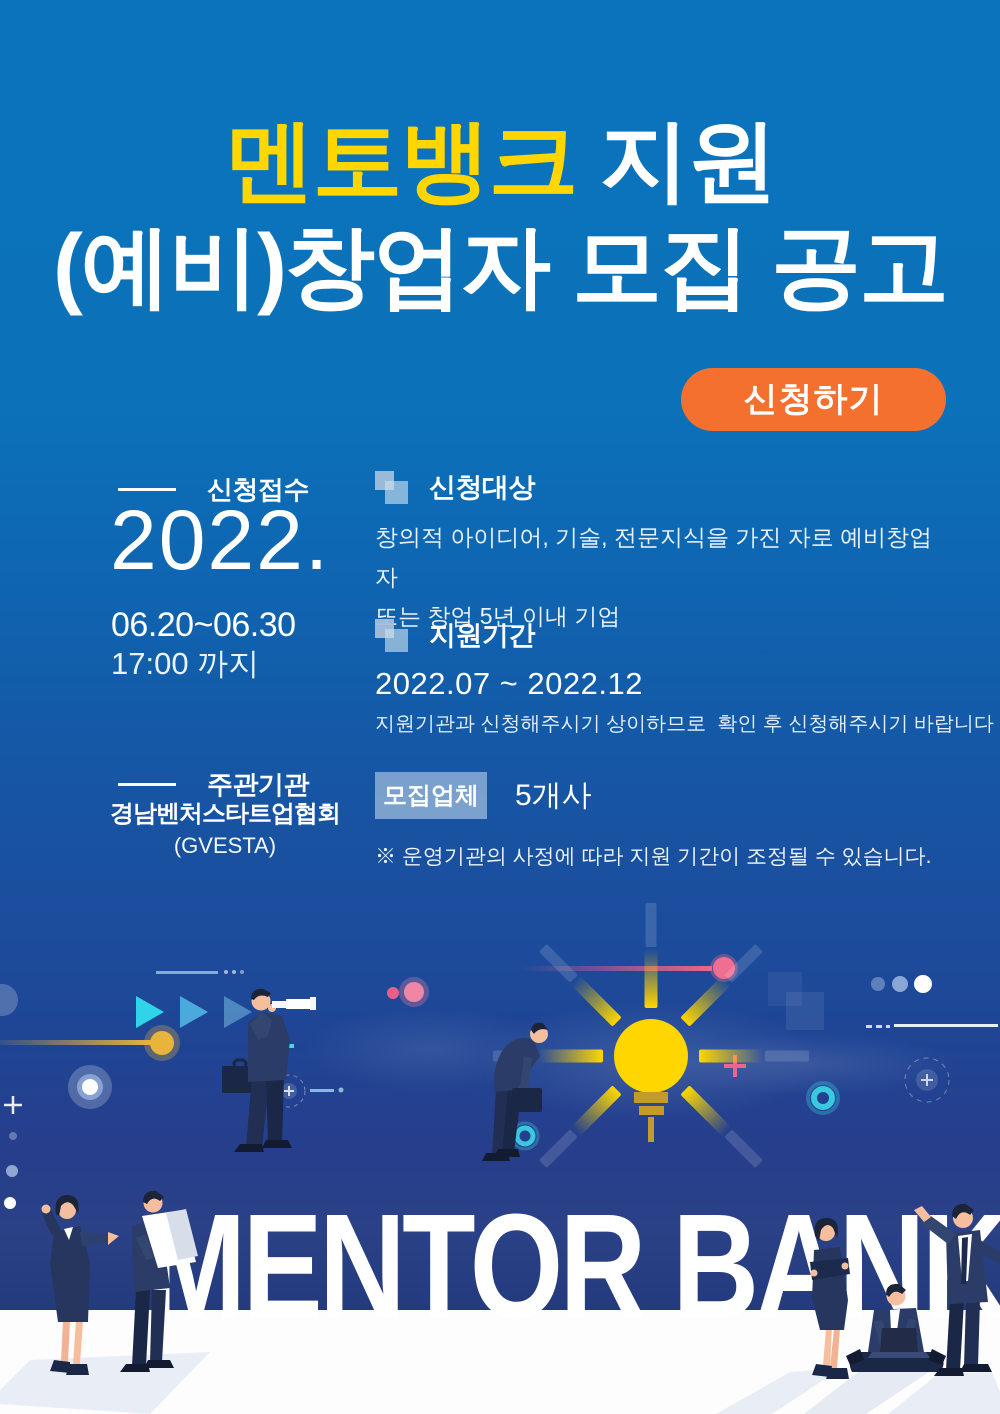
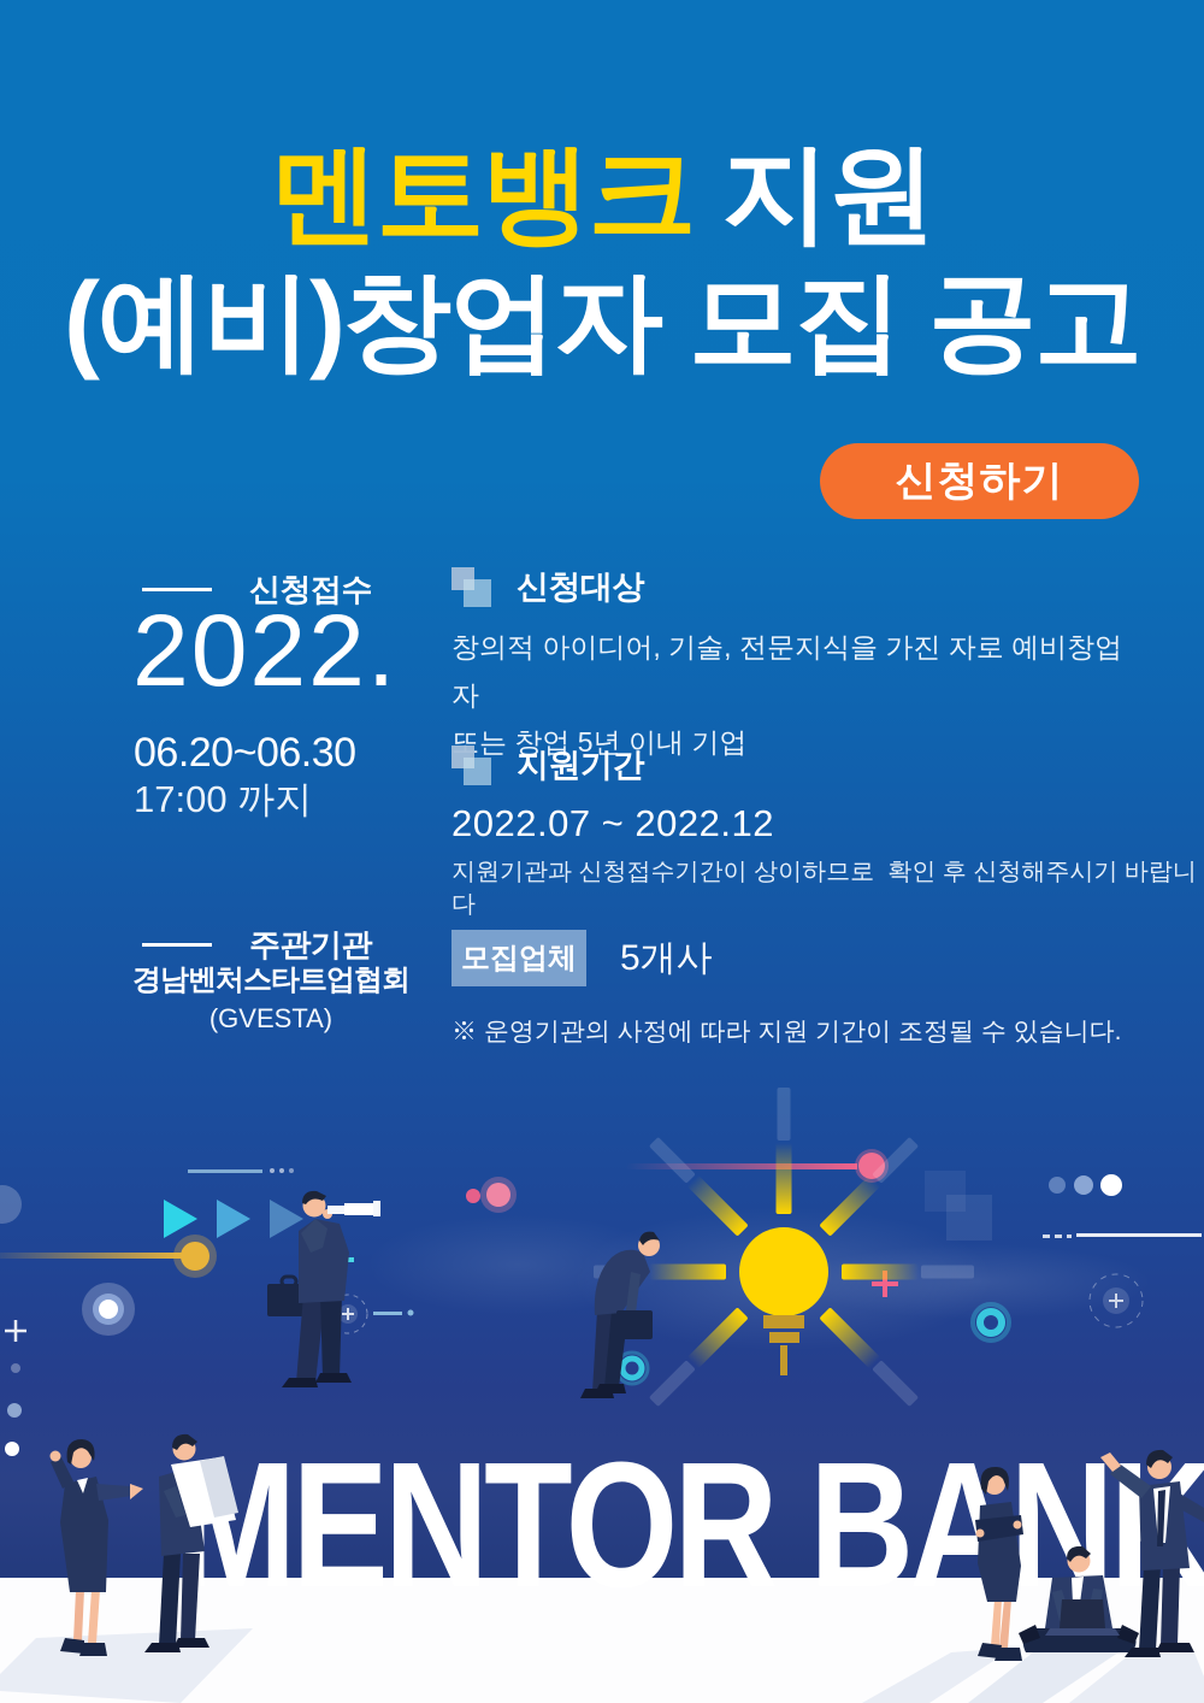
  MENTOR BAN
  멘토뱅크 지원
  (예비)창업자 모집 공고
  신청하기
  신청접수
  2022.
  06.20~06.30
  17:00 까지
  주관기관
  경남벤처스타트업협회
  (GVESTA)
  신청대상
  창의적 아이디어, 기술, 전문지식을 가진 자로 예비창업자
  또는 창업 5년 이내 기업
  지원기간
  2022.07 ~ 2022.12
- 지원기관과 신청해주시기 상이하므로 확인 후 신청해주시기 바랍니다
+ 지원기관과 신청접수기간이 상이하므로 확인 후 신청해주시기 바랍니다
  모집업체
  5개사
  ※ 운영기관의 사정에 따라 지원 기간이 조정될 수 있습니다.
